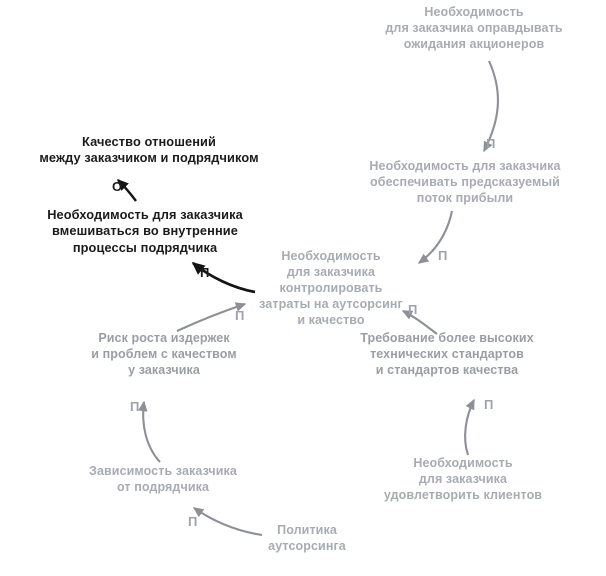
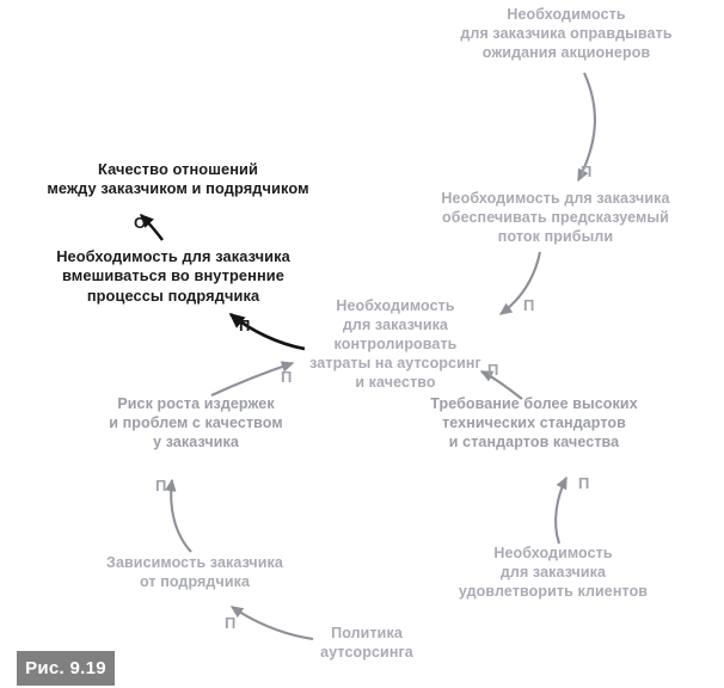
  Необходимость
  для заказчика оправдывать
  ожидания акционеров
  Необходимость для заказчика
  обеспечивать предсказуемый
  поток прибыли
  Необходимость
  для заказчика
  контролировать
  затраты на аутсорсинг
  и качество
  Требование более высоких
  технических стандартов
  и стандартов качества
  Необходимость
  для заказчика
  удовлетворить клиентов
  Политика
  аутсорсинга
  Зависимость заказчика
  от подрядчика
  Риск роста издержек
  и проблем с качеством
  у заказчика
  Необходимость для заказчика
  вмешиваться во внутренние
  процессы подрядчика
  Качество отношений
  между заказчиком и подрядчиком
  П
  П
  П
  П
  П
  П
  П
  П
  О
+ Рис. 9.19
